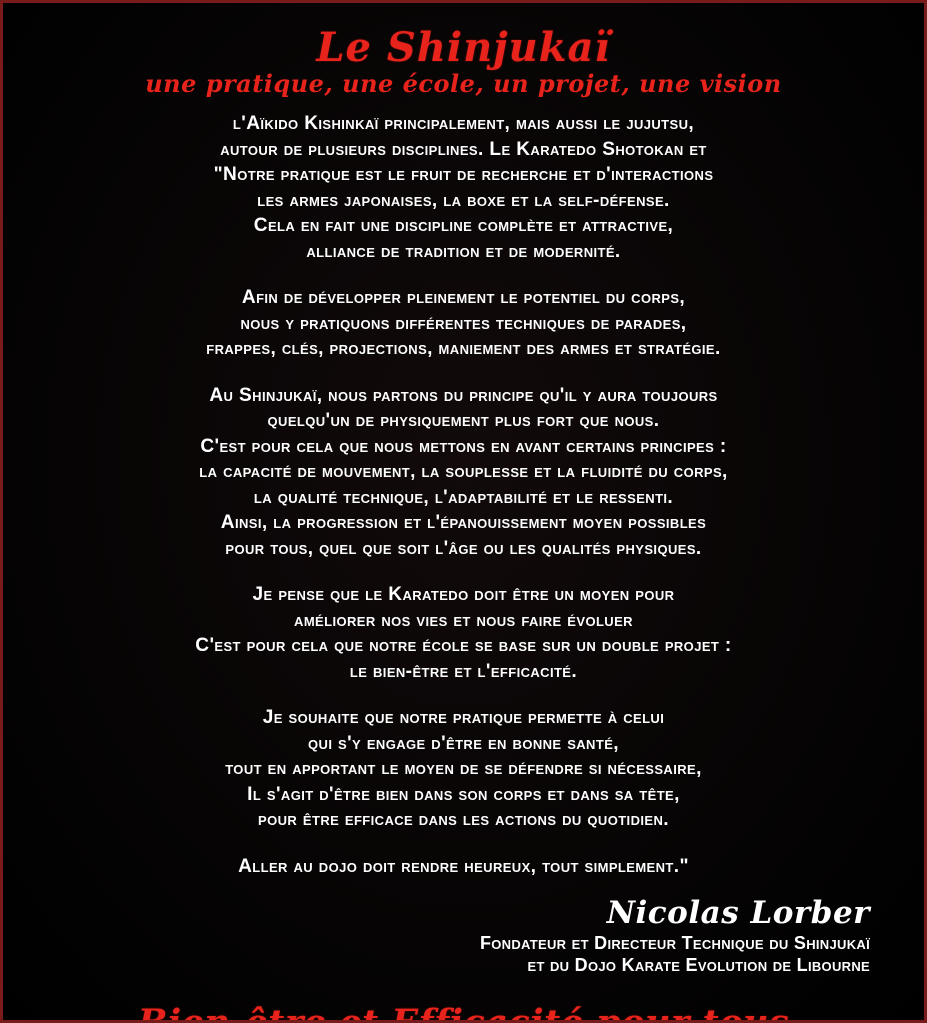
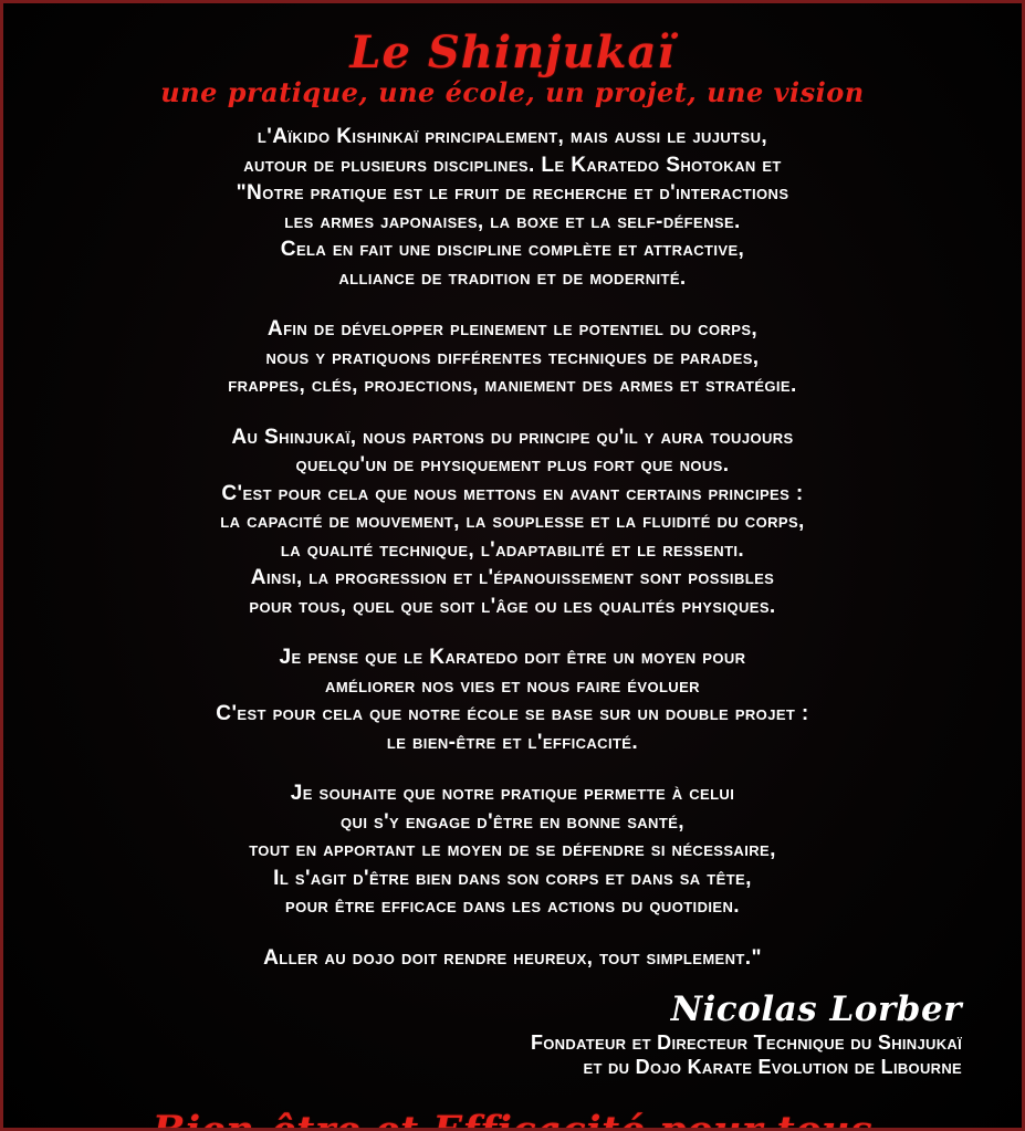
  Le Shinjukaï
  une pratique, une école, un projet, une vision
  l'Aïkido Kishinkaï principalement, mais aussi le jujutsu,
  autour de plusieurs disciplines. Le Karatedo Shotokan et
  "Notre pratique est le fruit de recherche et d'interactions
  les armes japonaises, la boxe et la self-défense.
  Cela en fait une discipline complète et attractive,
  alliance de tradition et de modernité.
  Afin de développer pleinement le potentiel du corps,
  nous y pratiquons différentes techniques de parades,
  frappes, clés, projections, maniement des armes et stratégie.
  Au Shinjukaï, nous partons du principe qu'il y aura toujours
  quelqu'un de physiquement plus fort que nous.
  C'est pour cela que nous mettons en avant certains principes :
  la capacité de mouvement, la souplesse et la fluidité du corps,
  la qualité technique, l'adaptabilité et le ressenti.
- Ainsi, la progression et l'épanouissement moyen possibles
+ Ainsi, la progression et l'épanouissement sont possibles
  pour tous, quel que soit l'âge ou les qualités physiques.
  Je pense que le Karatedo doit être un moyen pour
  améliorer nos vies et nous faire évoluer
  C'est pour cela que notre école se base sur un double projet :
  le bien-être et l'efficacité.
  Je souhaite que notre pratique permette à celui
  qui s'y engage d'être en bonne santé,
  tout en apportant le moyen de se défendre si nécessaire,
  Il s'agit d'être bien dans son corps et dans sa tête,
  pour être efficace dans les actions du quotidien.
  Aller au dojo doit rendre heureux, tout simplement."
  Nicolas Lorber
  Fondateur et Directeur Technique du Shinjukaï
  et du Dojo Karate Evolution de Libourne
